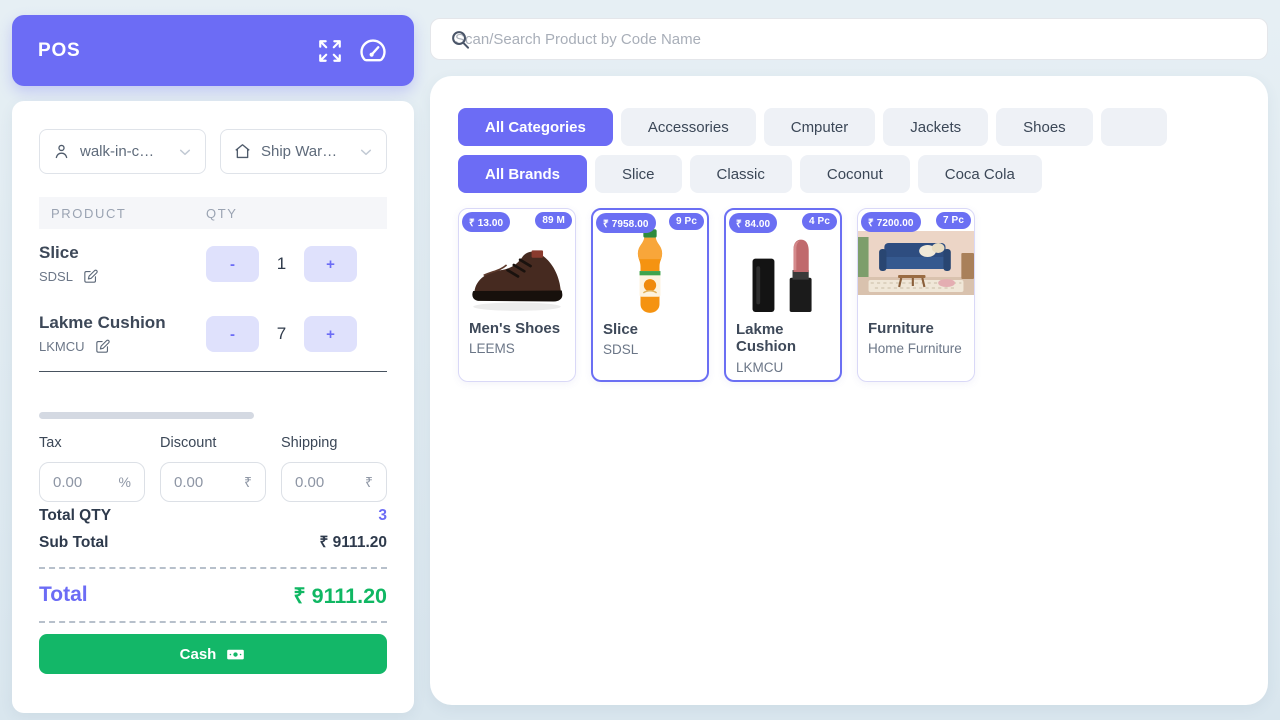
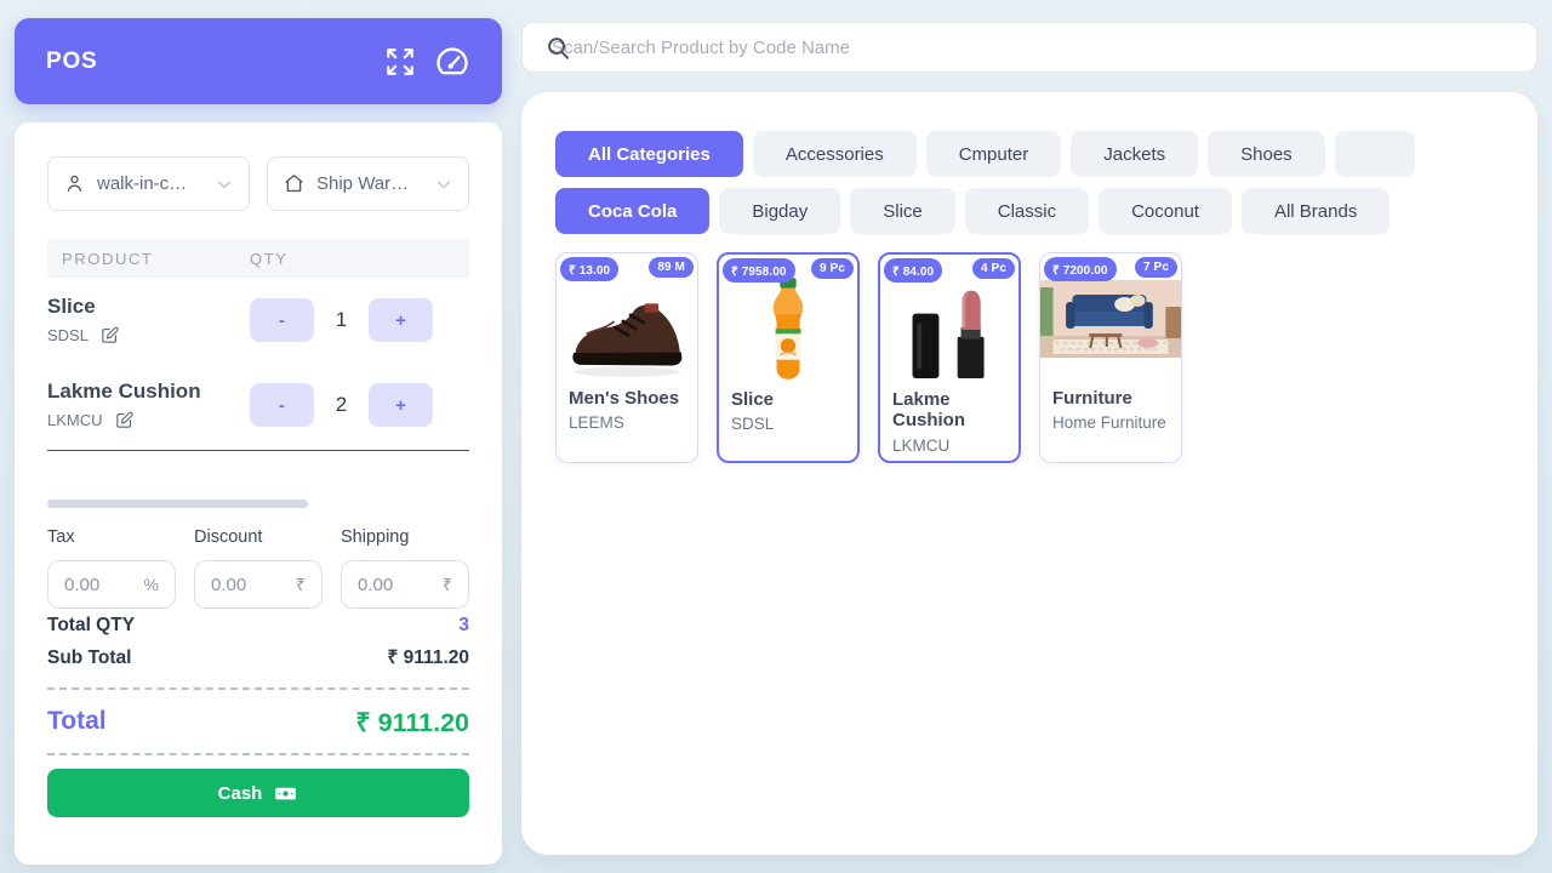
  POS
  walk-in-c…
  Ship War…
  PRODUCT
  QTY
  Slice
  SDSL
  -
  1
  +
  Lakme Cushion
  LKMCU
  -
- 7
+ 2
  +
  Tax
  0.00
  %
  Discount
  0.00
  ₹
  Shipping
  0.00
  ₹
  Total QTY
  3
  Sub Total
  ₹ 9111.20
  Total
  ₹ 9111.20
  Cash
  Scan/Search Product by Code Name
  All Categories
  Accessories
  Cmputer
  Jackets
  Shoes
- All Brands
+ Coca Cola
+ Bigday
  Slice
  Classic
  Coconut
- Coca Cola
+ All Brands
  ₹ 13.00
  89 M
  Men's Shoes
  LEEMS
  ₹ 7958.00
  9 Pc
  Slice
  SDSL
  ₹ 84.00
  4 Pc
  Lakme Cushion
  LKMCU
  ₹ 7200.00
  7 Pc
  Furniture
  Home Furniture
